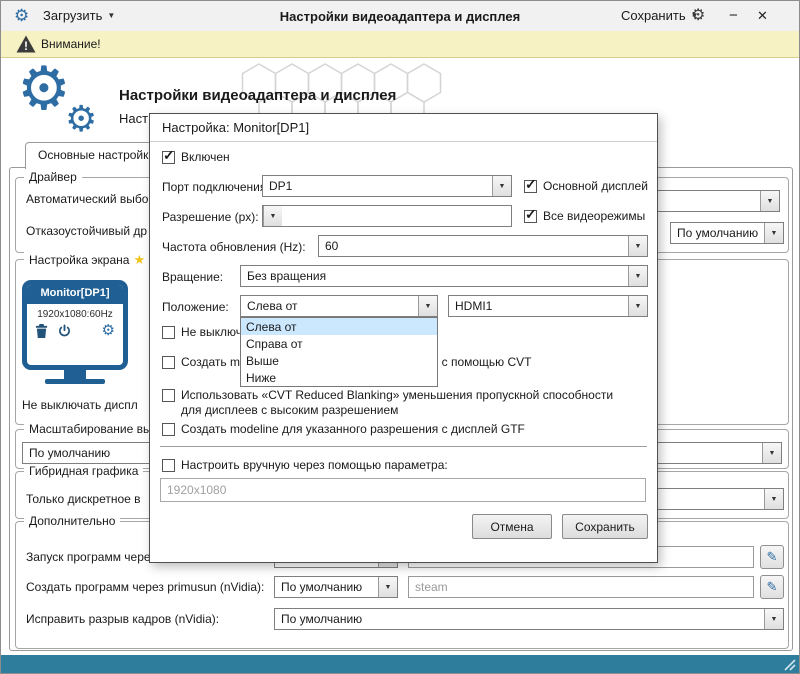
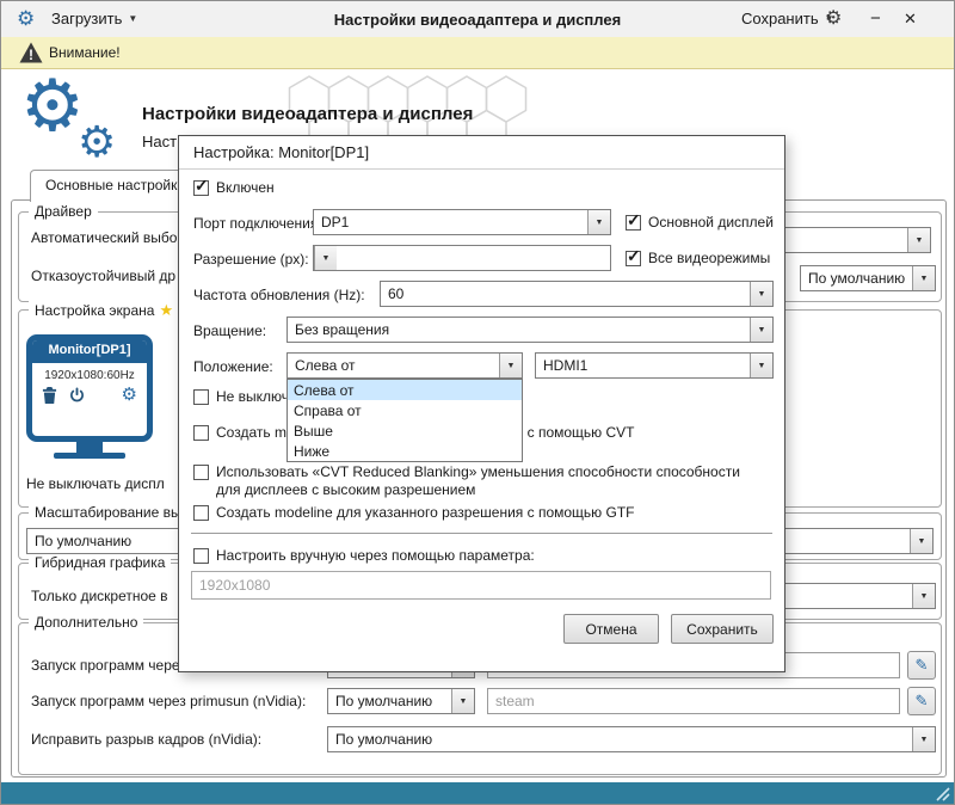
  ⚙
  Загрузить
  ▼
  Настройки видеоадаптера и дисплея
  Сохранить
  ▼
  ⚙
  −
  ✕
  !
  Внимание!
  ⚙
  ⚙
  Настройки видеоадаптера и дисплея
  Наст
  Основные настройк
  Драйвер
  Автоматический выбо
  Отказоустойчивый др
  По умолчанию
  Настройка экрана
  ★
  Monitor[DP1]
  1920x1080:60Hz
  ⚙
  Не выключать диспл
  Масштабирование вы
  По умолчанию
  Гибридная графика
  Только дискретное в
  Дополнительно
  Запуск программ чере
  ✎
- Создать программ через primusun (nVidia):
+ Запуск программ через primusun (nVidia):
  По умолчанию
  steam
  ✎
  Исправить разрыв кадров (nVidia):
  По умолчанию
  Настройка: Monitor[DP1]
  ✓
  Включен
  Порт подключени
  DP1
  ✓
  Основной дисплей
  Разрешение (px):
  ✓
  Все видеорежимы
  Частота обновления (Hz):
  60
  Вращение:
  Без вращения
  Положение:
  Слева от
  HDMI1
  Не выключ
- Использовать «CVT Reduced Blanking» уменьшения пропускной способности
+ Использовать «CVT Reduced Blanking» уменьшения способности способности
  для дисплеев с высоким разрешением
- Создать modeline для указанного разрешения с дисплей GTF
+ Создать modeline для указанного разрешения с помощью GTF
  Настроить вручную через помощью параметра:
  1920x1080
  Отмена
  Сохранить
  Слева от
  Справа от
  Выше
  Ниже
